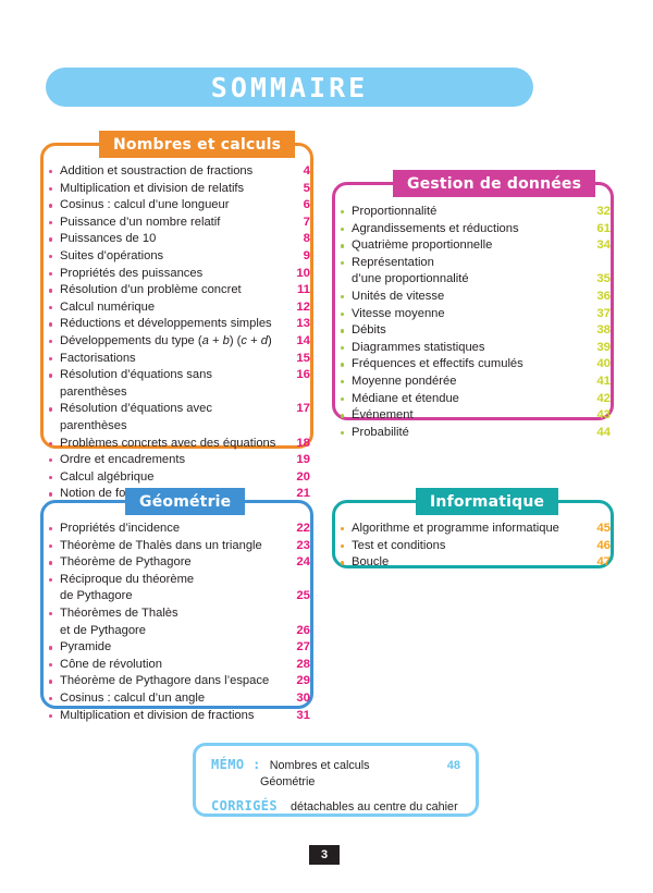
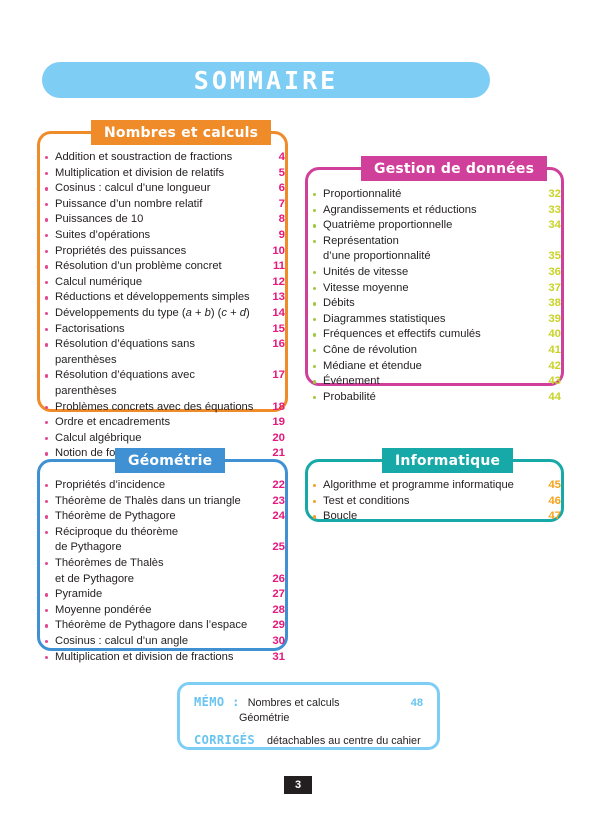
  SOMMAIRE
  Nombres et calculs
  Addition et soustraction de fractions
  4
  Multiplication et division de relatifs
  5
  Cosinus : calcul d’une longueur
  6
  Puissance d’un nombre relatif
  7
  Puissances de 10
  8
  Suites d’opérations
  9
  Propriétés des puissances
  10
  Résolution d’un problème concret
  11
  Calcul numérique
  12
  Réductions et développements simples
  13
  Développements du type (a + b) (c + d)
  14
  Factorisations
  15
  Résolution d’équations sans parenthèses
  16
  Résolution d’équations avec parenthèses
  17
  Problèmes concrets avec des équations
  18
  Ordre et encadrements
  19
  Calcul algébrique
  20
  21
  Gestion de données
  Proportionnalité
  32
  Agrandissements et réductions
- 61
+ 33
  Quatrième proportionnelle
  34
  Représentation
  d’une proportionnalité
  35
  Unités de vitesse
  36
  Vitesse moyenne
  37
  Débits
  38
  Diagrammes statistiques
  39
  Fréquences et effectifs cumulés
  40
- Moyenne pondérée
+ Cône de révolution
  41
  Médiane et étendue
  42
  Événement
  43
  Probabilité
  44
  Géométrie
  Propriétés d’incidence
  22
  Théorème de Thalès dans un triangle
  23
  Théorème de Pythagore
  24
  Réciproque du théorème
  de Pythagore
  25
  Théorèmes de Thalès
  et de Pythagore
  26
  Pyramide
  27
- Cône de révolution
+ Moyenne pondérée
  28
  Théorème de Pythagore dans l’espace
  29
  Cosinus : calcul d’un angle
  30
  Multiplication et division de fractions
  31
  Informatique
  Algorithme et programme informatique
  45
  Test et conditions
  46
  Boucle
  47
  MÉMO :
  Nombres et calculs
  48
  Géométrie
  CORRIGÉS
  détachables au centre du cahier
  3
